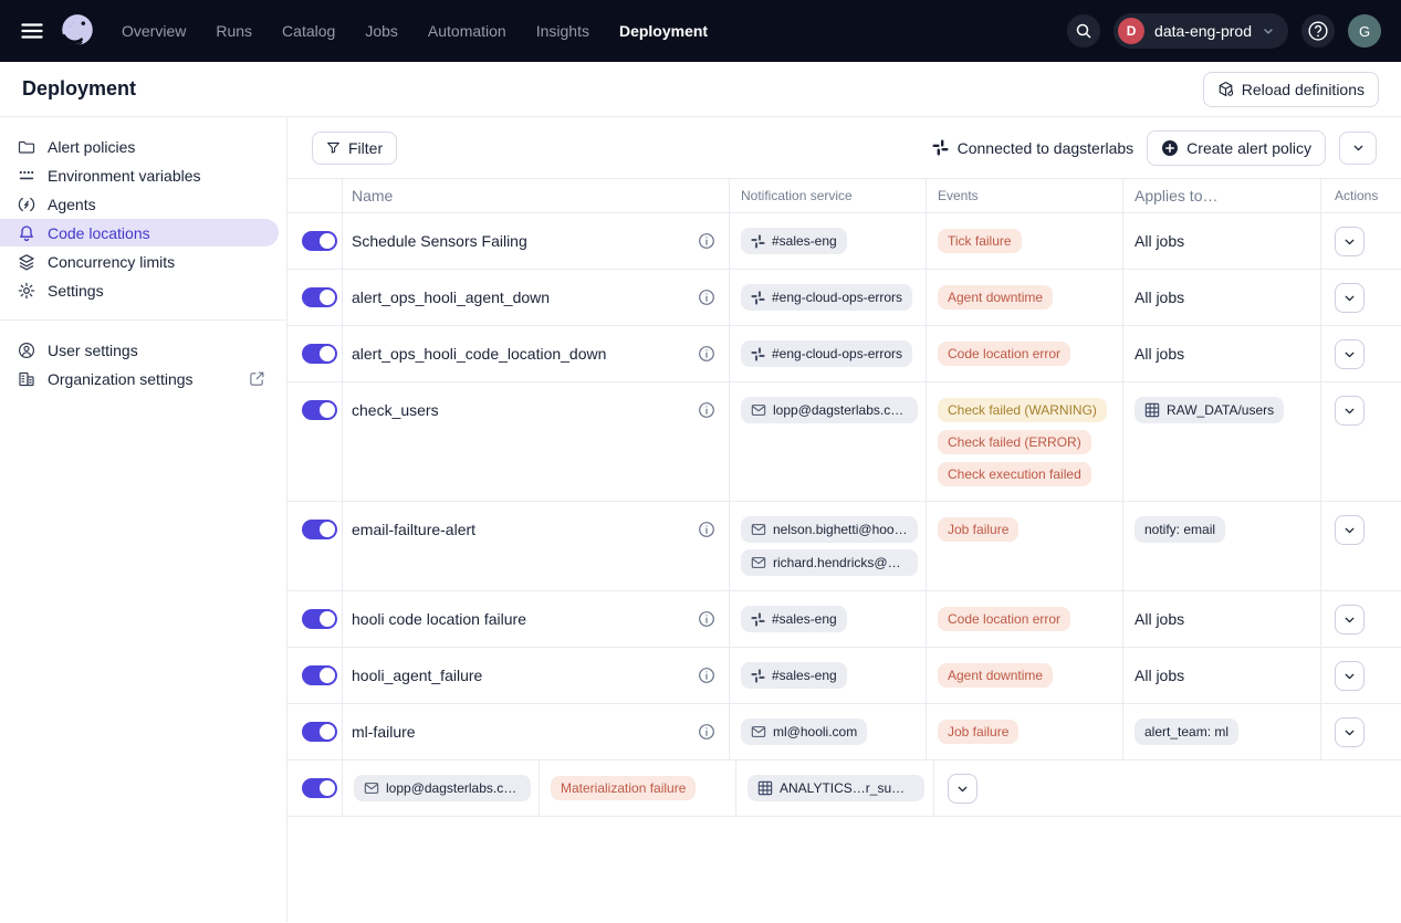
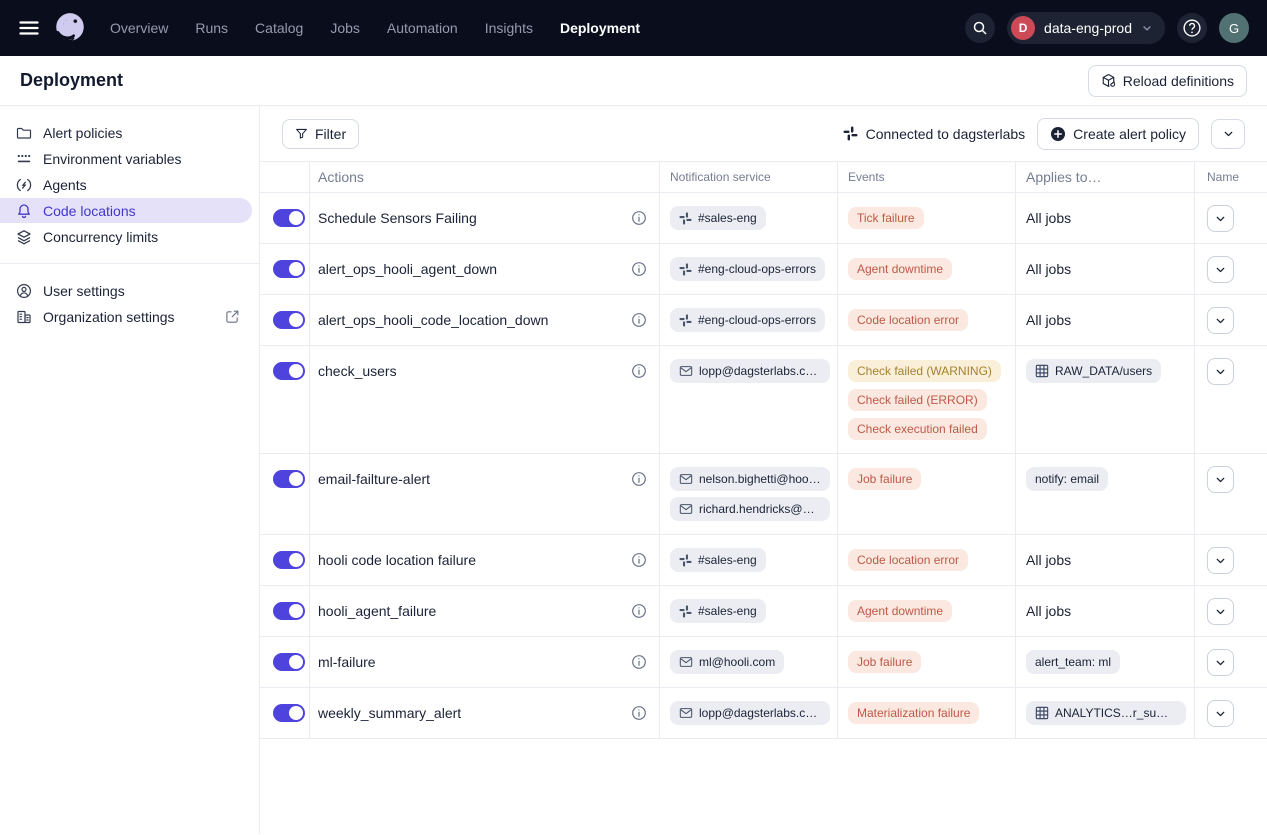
  Overview
  Runs
  Catalog
  Jobs
  Automation
  Insights
  Deployment
  D
  data-eng-prod
  G
  Deployment
  Reload definitions
  Alert policies
  Environment variables
  Agents
  Code locations
  Concurrency limits
- Settings
  User settings
  Organization settings
  Filter
  Connected to dagsterlabs
  Create alert policy
- Name
+ Actions
  Notification service
  Events
  Applies to…
- Actions
+ Name
  Schedule Sensors Failing
  #sales-eng
  Tick failure
  All jobs
  alert_ops_hooli_agent_down
  #eng-cloud-ops-errors
  Agent downtime
  All jobs
  alert_ops_hooli_code_location_down
  #eng-cloud-ops-errors
  Code location error
  All jobs
  check_users
  lopp@dagsterlabs.com
  Check failed (WARNING)
  Check failed (ERROR)
  Check execution failed
  RAW_DATA/users
  email-failture-alert
  nelson.bighetti@hooli.c
  richard.hendricks@hoo
  Job failure
  notify: email
  hooli code location failure
  #sales-eng
  Code location error
  All jobs
  hooli_agent_failure
  #sales-eng
  Agent downtime
  All jobs
  ml-failure
  ml@hooli.com
  Job failure
  alert_team: ml
+ weekly_summary_alert
  lopp@dagsterlabs.com
  Materialization failure
  ANALYTICS…r_summ
